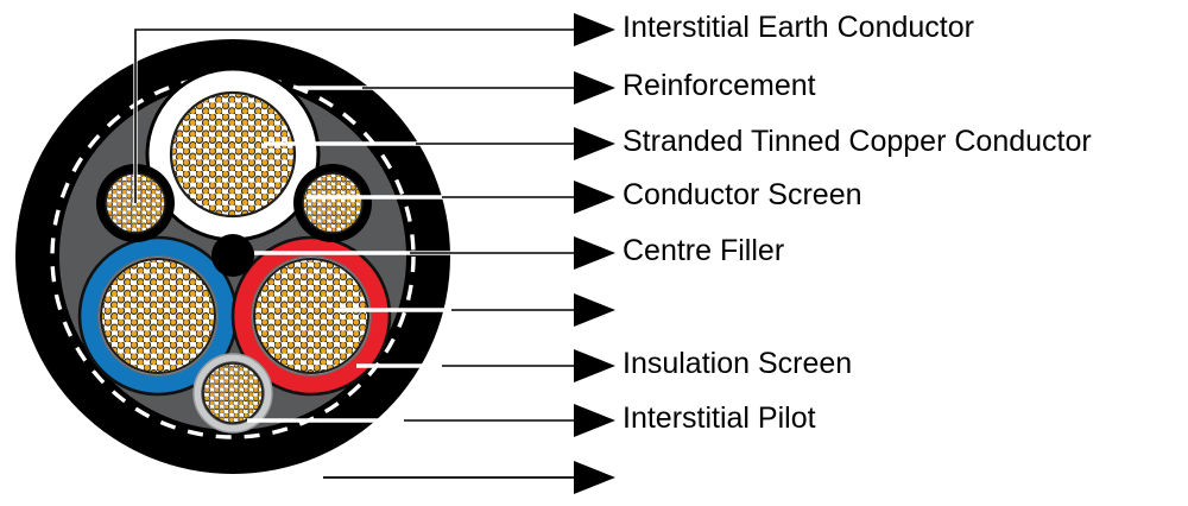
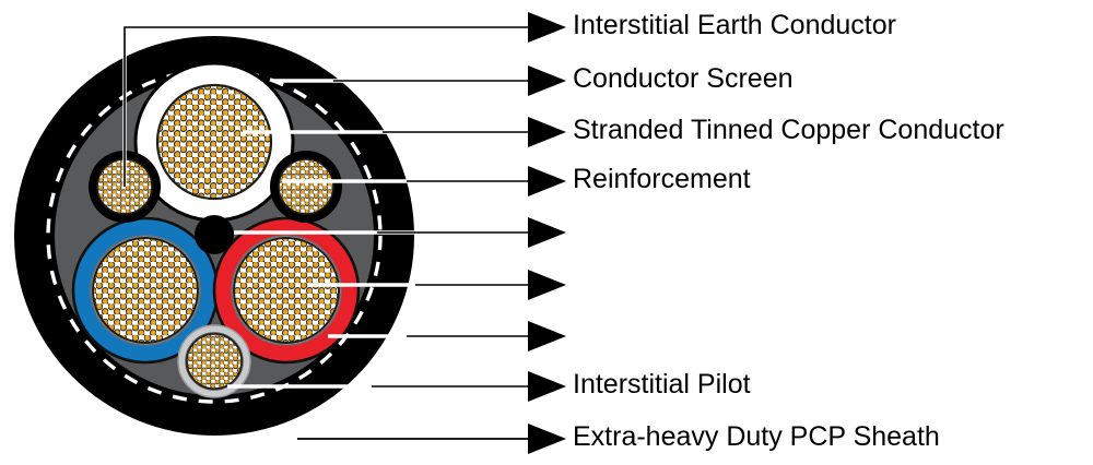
  Interstitial Earth Conductor
- Reinforcement
+ Conductor Screen
  Stranded Tinned Copper Conductor
- Conductor Screen
+ Reinforcement
- Centre Filler
- Insulation Screen
  Interstitial Pilot
+ Extra-heavy Duty PCP Sheath
